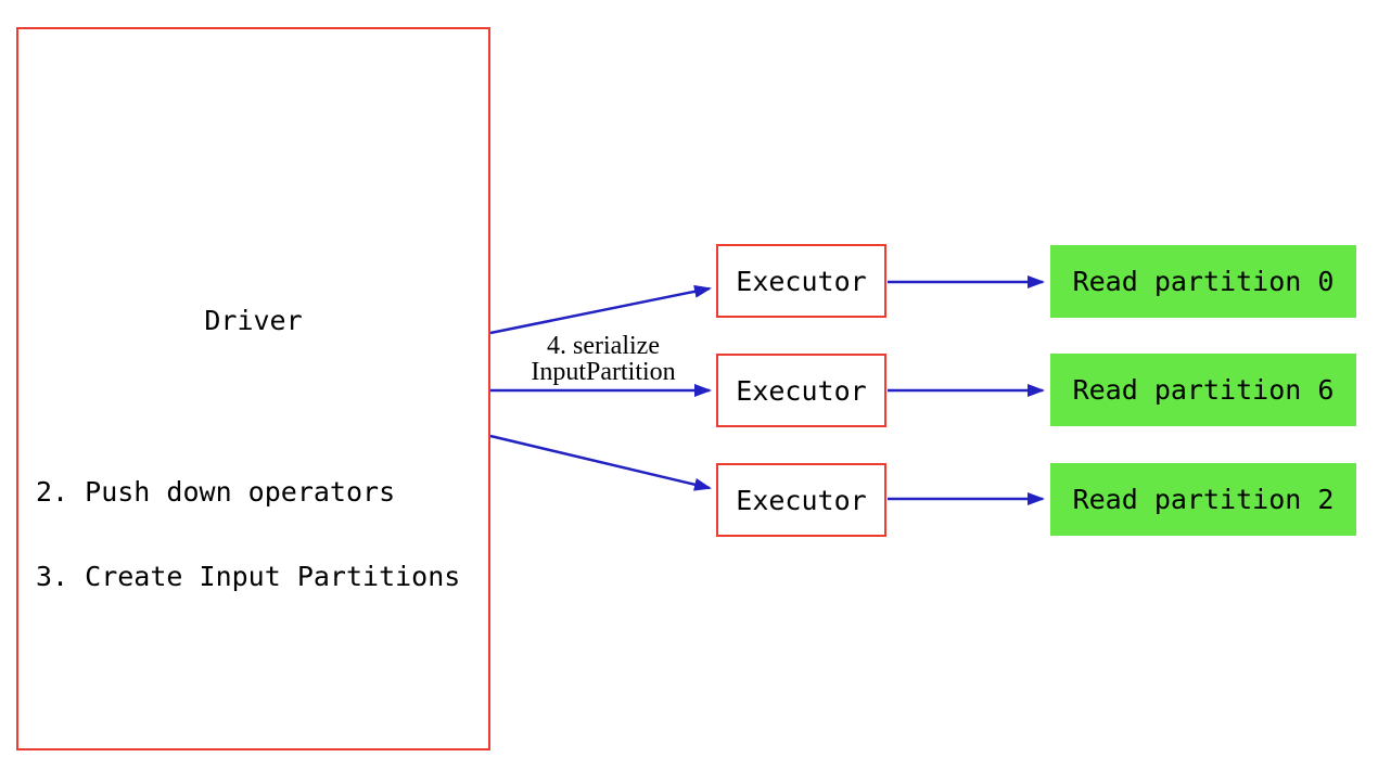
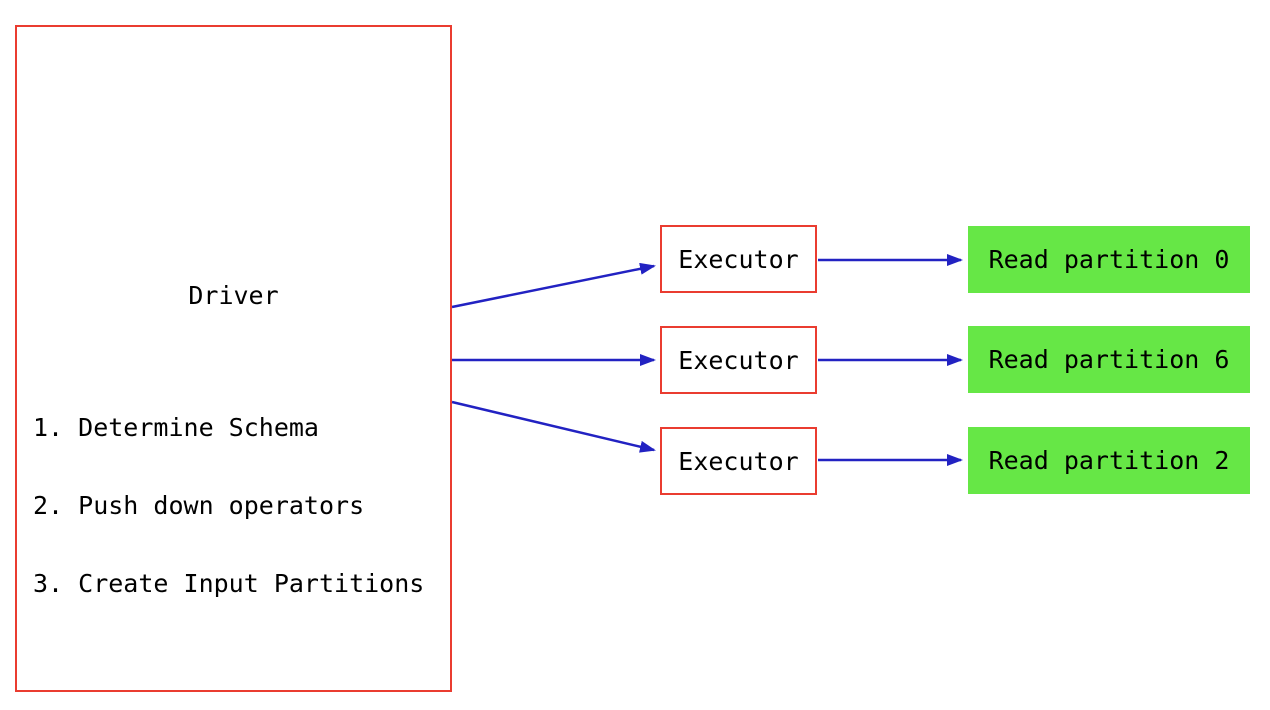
  Driver
+ 1. Determine Schema
  2. Push down operators
  3. Create Input Partitions
  Executor
  Executor
  Executor
  Read partition 0
  Read partition 6
  Read partition 2
- 4. serialize
- InputPartition
